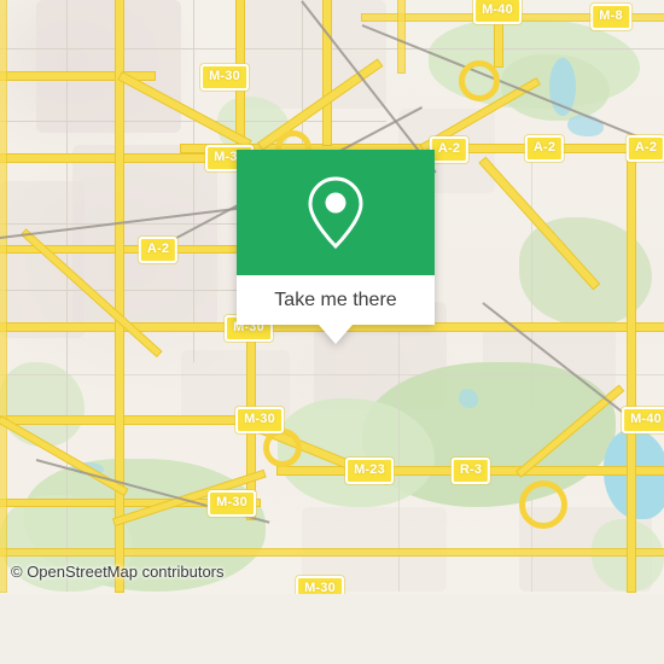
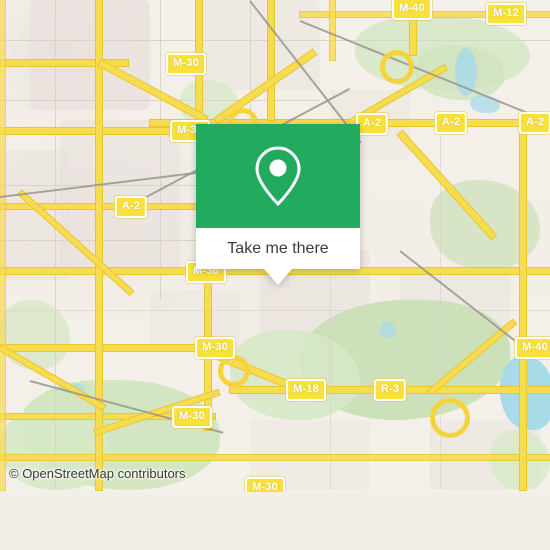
  M-40
- M-8
+ M-12
  M-30
  M-3
  A-2
  A-2
  A-2
  A-2
  M-30
  M-30
  M-40
- M-23
+ M-18
  R-3
  M-30
  M-30
  Take me there
  © OpenStreetMap contributors
